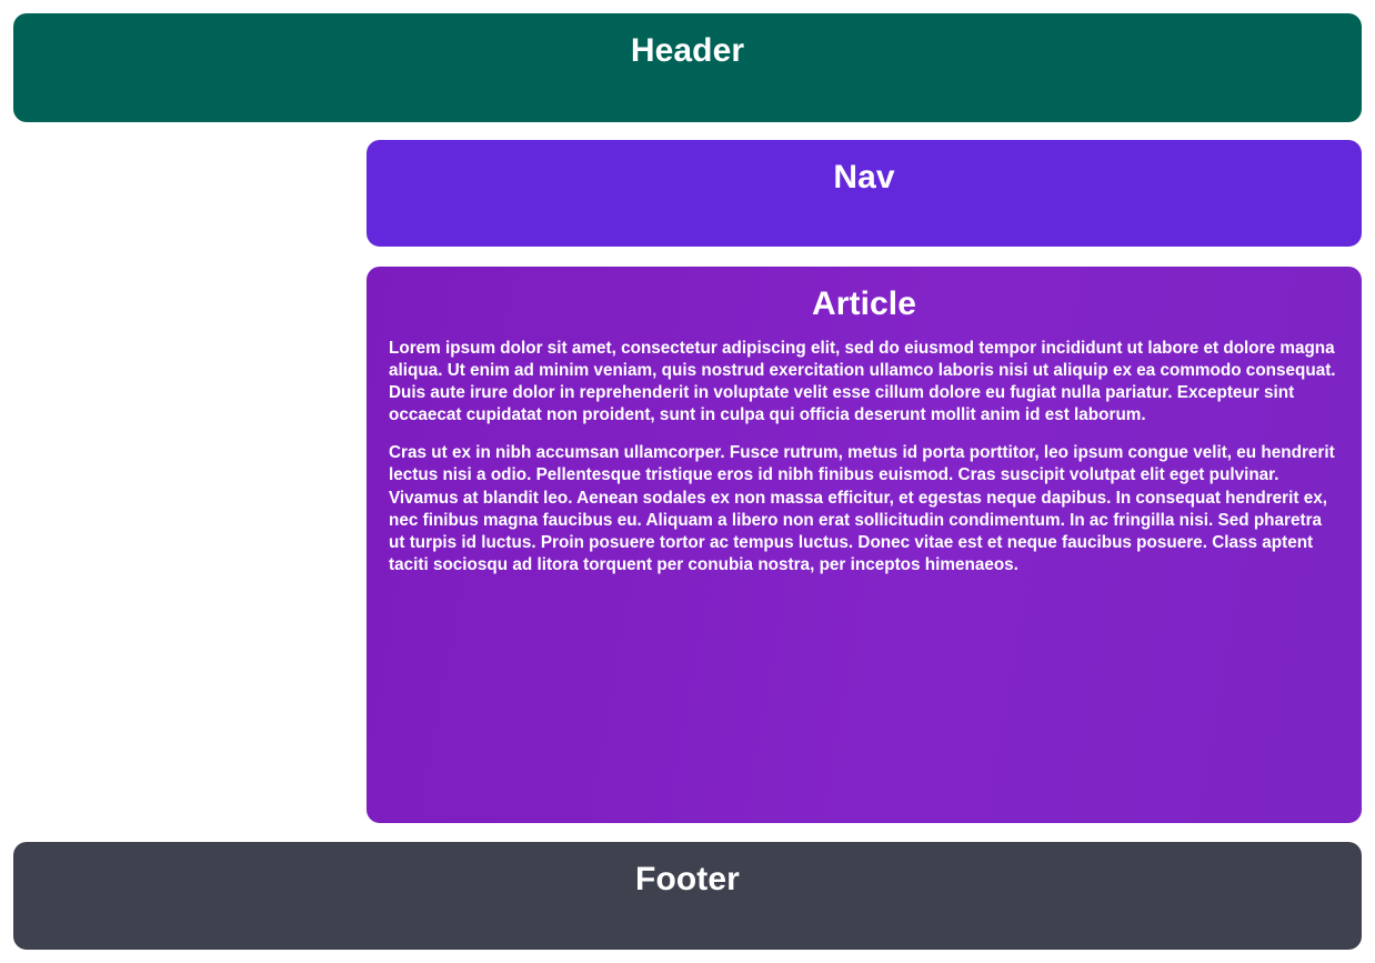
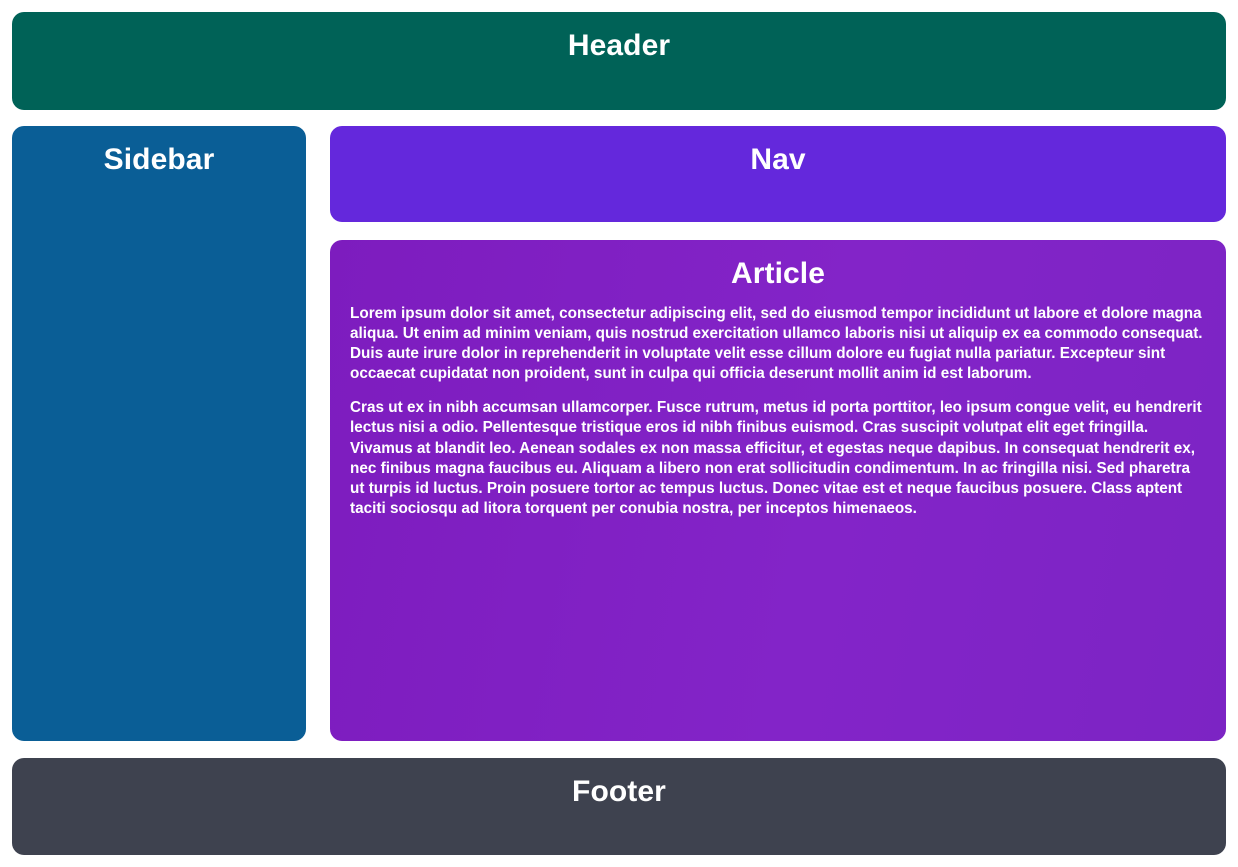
  Header
+ Sidebar
  Nav
  Article
  Lorem ipsum dolor sit amet, consectetur adipiscing elit, sed do eiusmod tempor incididunt ut labore et dolore magna aliqua. Ut enim ad minim veniam, quis nostrud exercitation ullamco laboris nisi ut aliquip ex ea commodo consequat. Duis aute irure dolor in reprehenderit in voluptate velit esse cillum dolore eu fugiat nulla pariatur. Excepteur sint occaecat cupidatat non proident, sunt in culpa qui officia deserunt mollit anim id est laborum.
- Cras ut ex in nibh accumsan ullamcorper. Fusce rutrum, metus id porta porttitor, leo ipsum congue velit, eu hendrerit lectus nisi a odio. Pellentesque tristique eros id nibh finibus euismod. Cras suscipit volutpat elit eget pulvinar. Vivamus at blandit leo. Aenean sodales ex non massa efficitur, et egestas neque dapibus. In consequat hendrerit ex, nec finibus magna faucibus eu. Aliquam a libero non erat sollicitudin condimentum. In ac fringilla nisi. Sed pharetra ut turpis id luctus. Proin posuere tortor ac tempus luctus. Donec vitae est et neque faucibus posuere. Class aptent taciti sociosqu ad litora torquent per conubia nostra, per inceptos himenaeos.
+ Cras ut ex in nibh accumsan ullamcorper. Fusce rutrum, metus id porta porttitor, leo ipsum congue velit, eu hendrerit lectus nisi a odio. Pellentesque tristique eros id nibh finibus euismod. Cras suscipit volutpat elit eget fringilla. Vivamus at blandit leo. Aenean sodales ex non massa efficitur, et egestas neque dapibus. In consequat hendrerit ex, nec finibus magna faucibus eu. Aliquam a libero non erat sollicitudin condimentum. In ac fringilla nisi. Sed pharetra ut turpis id luctus. Proin posuere tortor ac tempus luctus. Donec vitae est et neque faucibus posuere. Class aptent taciti sociosqu ad litora torquent per conubia nostra, per inceptos himenaeos.
  Footer
